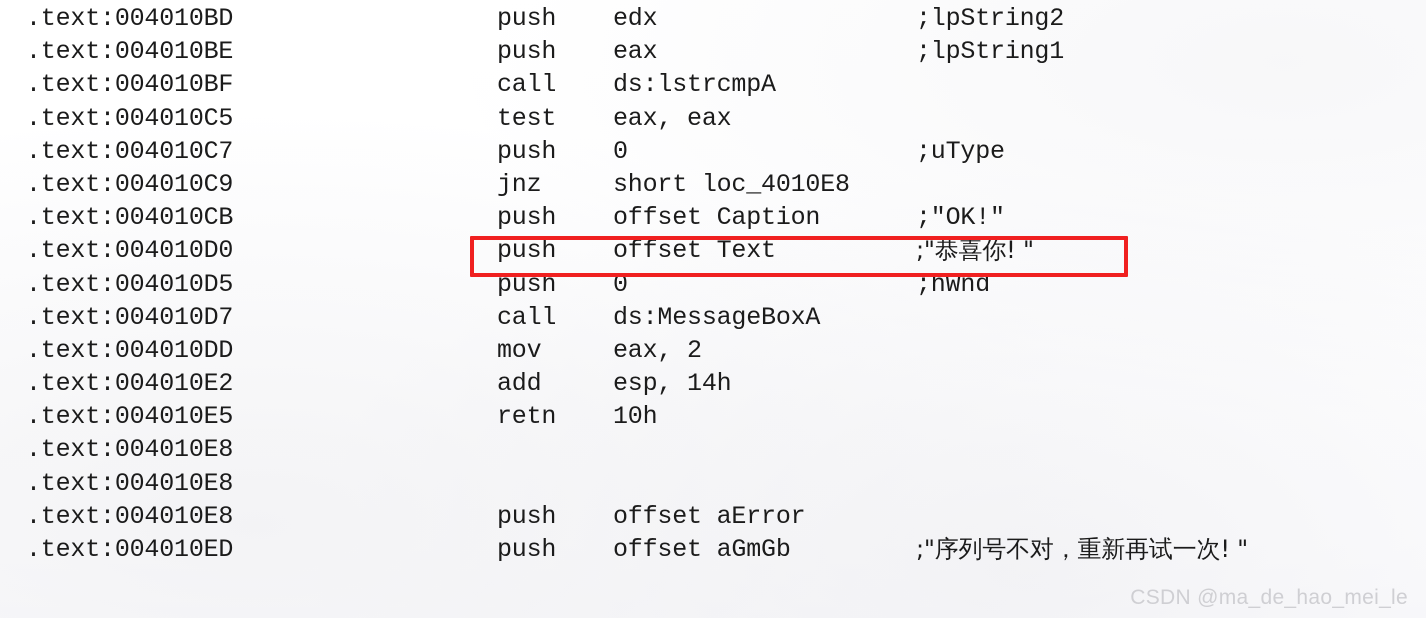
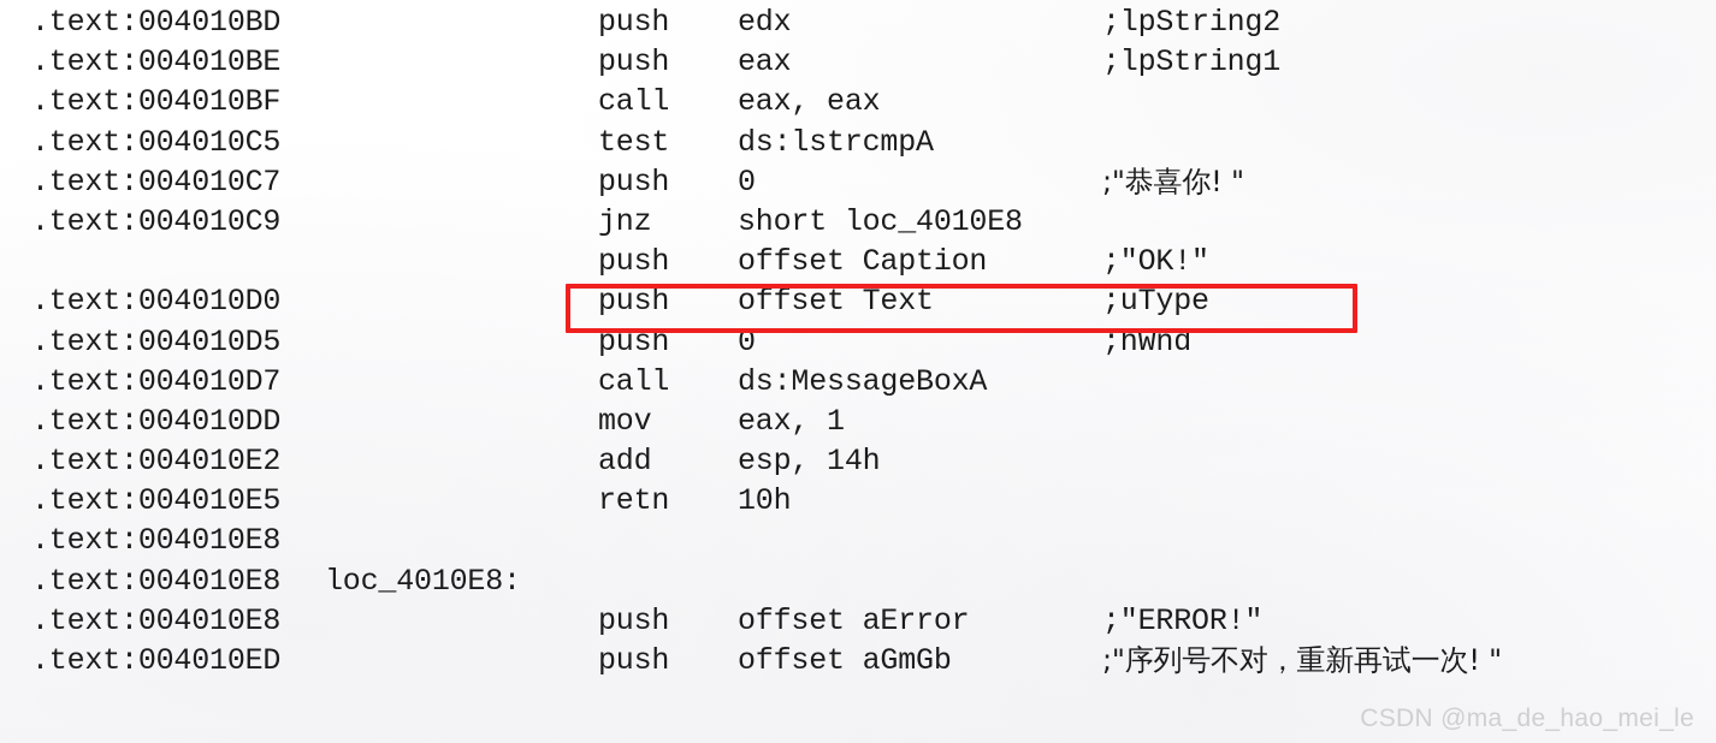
  .text:004010BD
  push
  edx
  ;lpString2
  .text:004010BE
  push
  eax
  ;lpString1
  .text:004010BF
  call
- ds:lstrcmpA
+ eax, eax
  .text:004010C5
  test
- eax, eax
+ ds:lstrcmpA
  .text:004010C7
  push
  0
- ;uType
+ ;"恭喜你! "
  .text:004010C9
  jnz
  short loc_4010E8
- .text:004010CB
  push
  offset Caption
  ;"OK!"
  .text:004010D0
  push
  offset Text
- ;"恭喜你! "
+ ;uType
  .text:004010D5
  push
  0
  ;hWnd
  .text:004010D7
  call
  ds:MessageBoxA
  .text:004010DD
  mov
- eax, 2
+ eax, 1
  .text:004010E2
  add
  esp, 14h
  .text:004010E5
  retn
  10h
  .text:004010E8
  .text:004010E8
+ loc_4010E8:
  .text:004010E8
  push
  offset aError
+ ;"ERROR!"
  .text:004010ED
  push
  offset aGmGb
  ;"序列号不对，重新再试一次! "
  CSDN @ma_de_hao_mei_le
